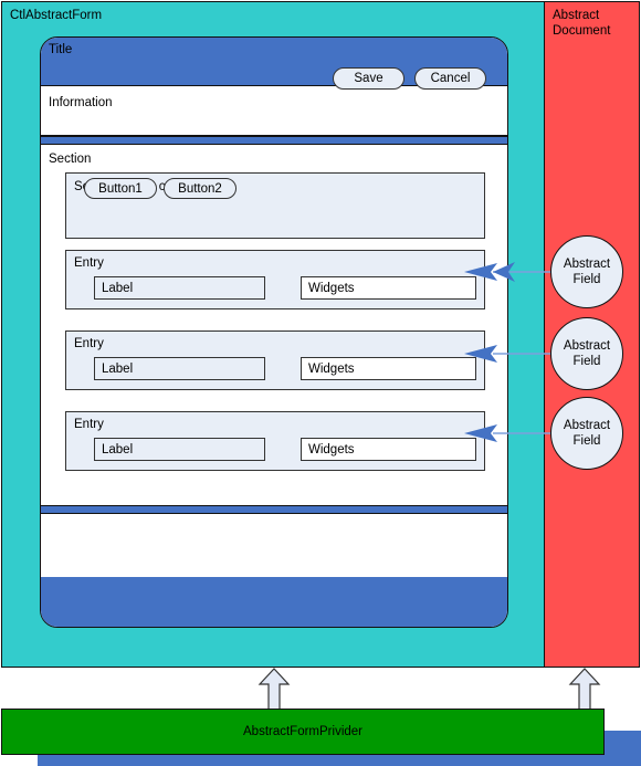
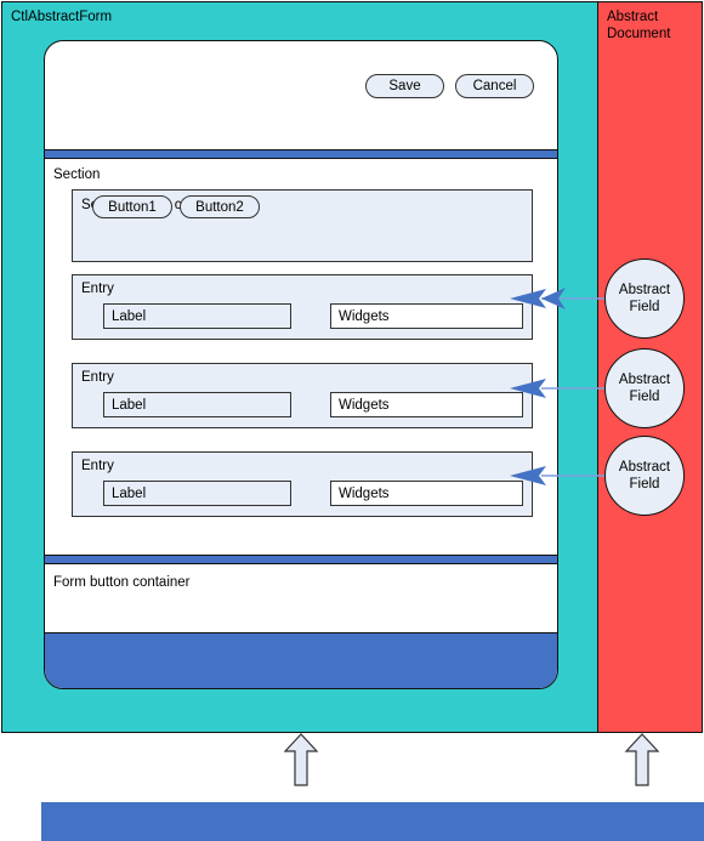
  CtlAbstractForm
  Abstract
  Document
- Title
- Information
  Section
  Button1
  Button2
  Entry
  Label
  Widgets
  Entry
  Label
  Widgets
  Entry
  Label
  Widgets
+ Form button container
  Save
  Cancel
  Abstract
  Field
  Abstract
  Field
  Abstract
  Field
- AbstractFormPrivider
